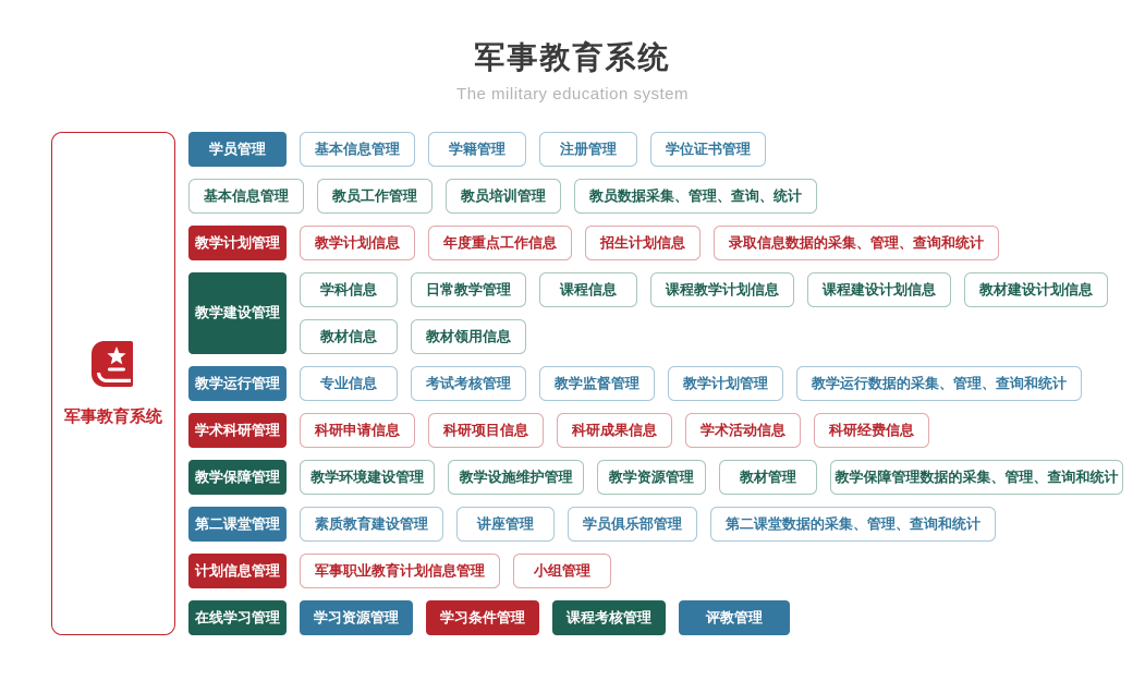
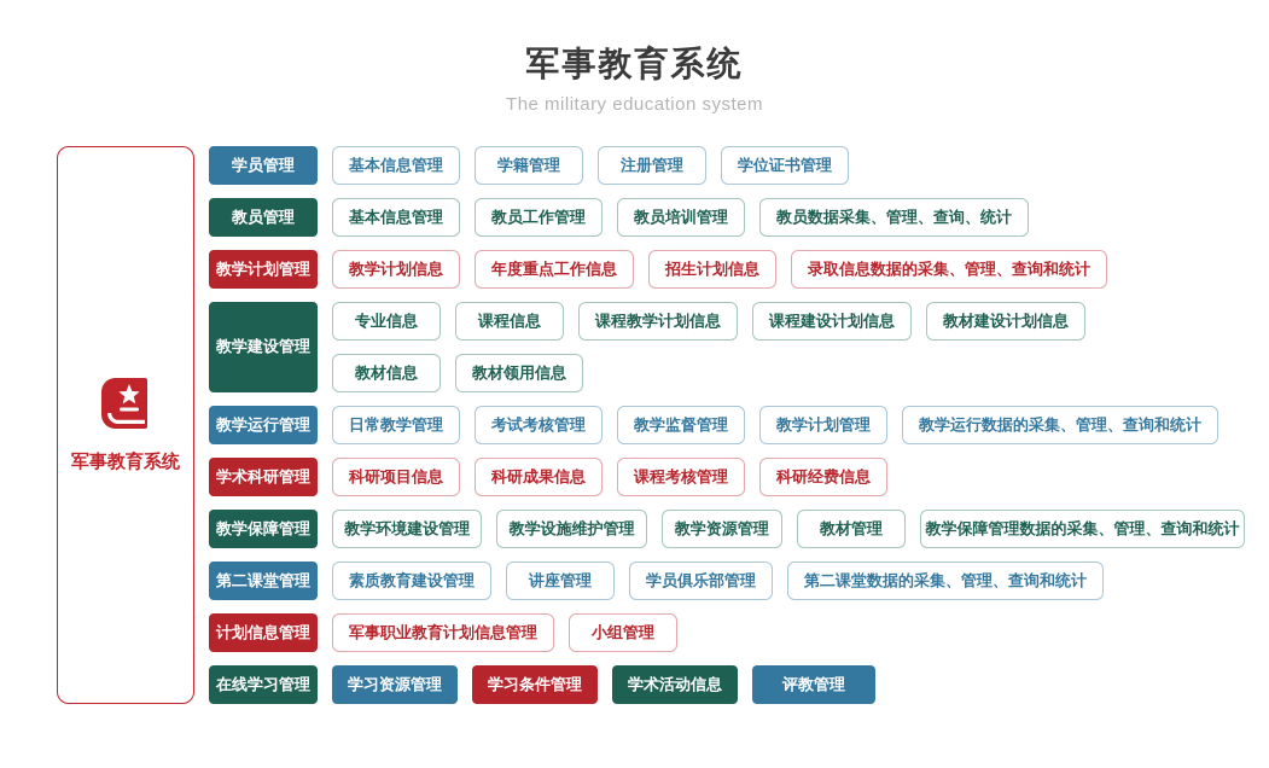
  军事教育系统
  The military education system
  军事教育系统
  学员管理
  基本信息管理
  学籍管理
  注册管理
  学位证书管理
+ 教员管理
  基本信息管理
  教员工作管理
  教员培训管理
  教员数据采集、管理、查询、统计
  教学计划管理
  教学计划信息
  年度重点工作信息
  招生计划信息
  录取信息数据的采集、管理、查询和统计
  教学建设管理
- 学科信息
- 日常教学管理
+ 专业信息
  课程信息
  课程教学计划信息
  课程建设计划信息
  教材建设计划信息
  教材信息
  教材领用信息
  教学运行管理
- 专业信息
+ 日常教学管理
  考试考核管理
  教学监督管理
  教学计划管理
  教学运行数据的采集、管理、查询和统计
  学术科研管理
- 科研申请信息
  科研项目信息
  科研成果信息
- 学术活动信息
+ 课程考核管理
  科研经费信息
  教学保障管理
  教学环境建设管理
  教学设施维护管理
  教学资源管理
  教材管理
  教学保障管理数据的采集、管理、查询和统计
  第二课堂管理
  素质教育建设管理
  讲座管理
  学员俱乐部管理
  第二课堂数据的采集、管理、查询和统计
  计划信息管理
  军事职业教育计划信息管理
  小组管理
  在线学习管理
  学习资源管理
  学习条件管理
- 课程考核管理
+ 学术活动信息
  评教管理
